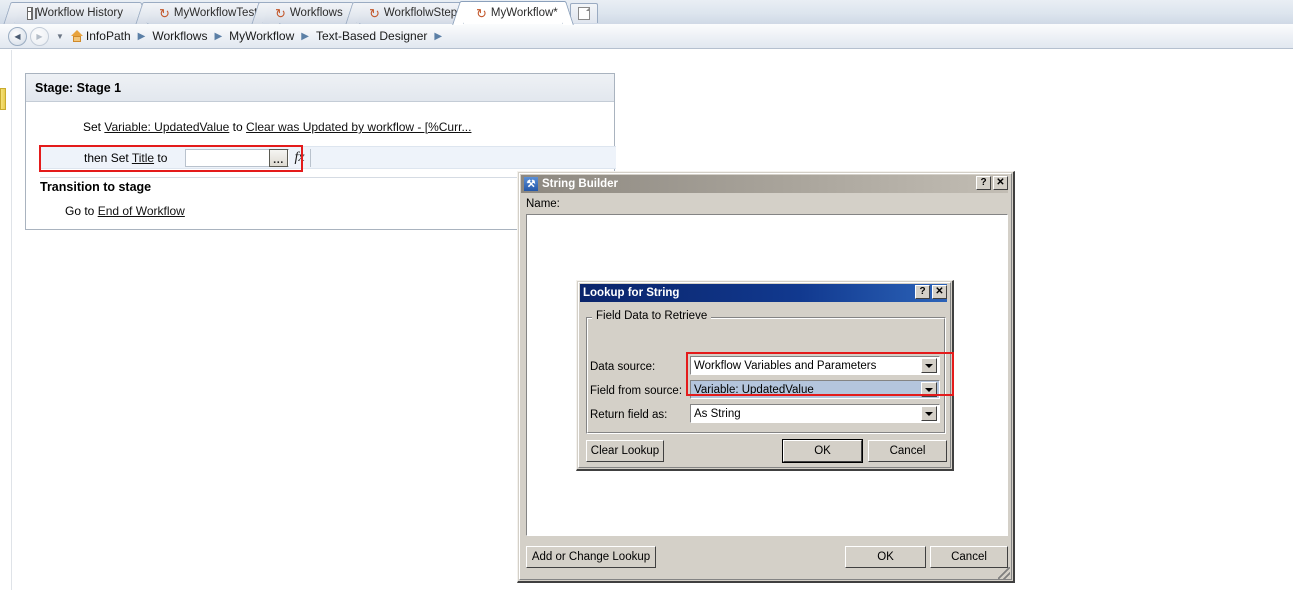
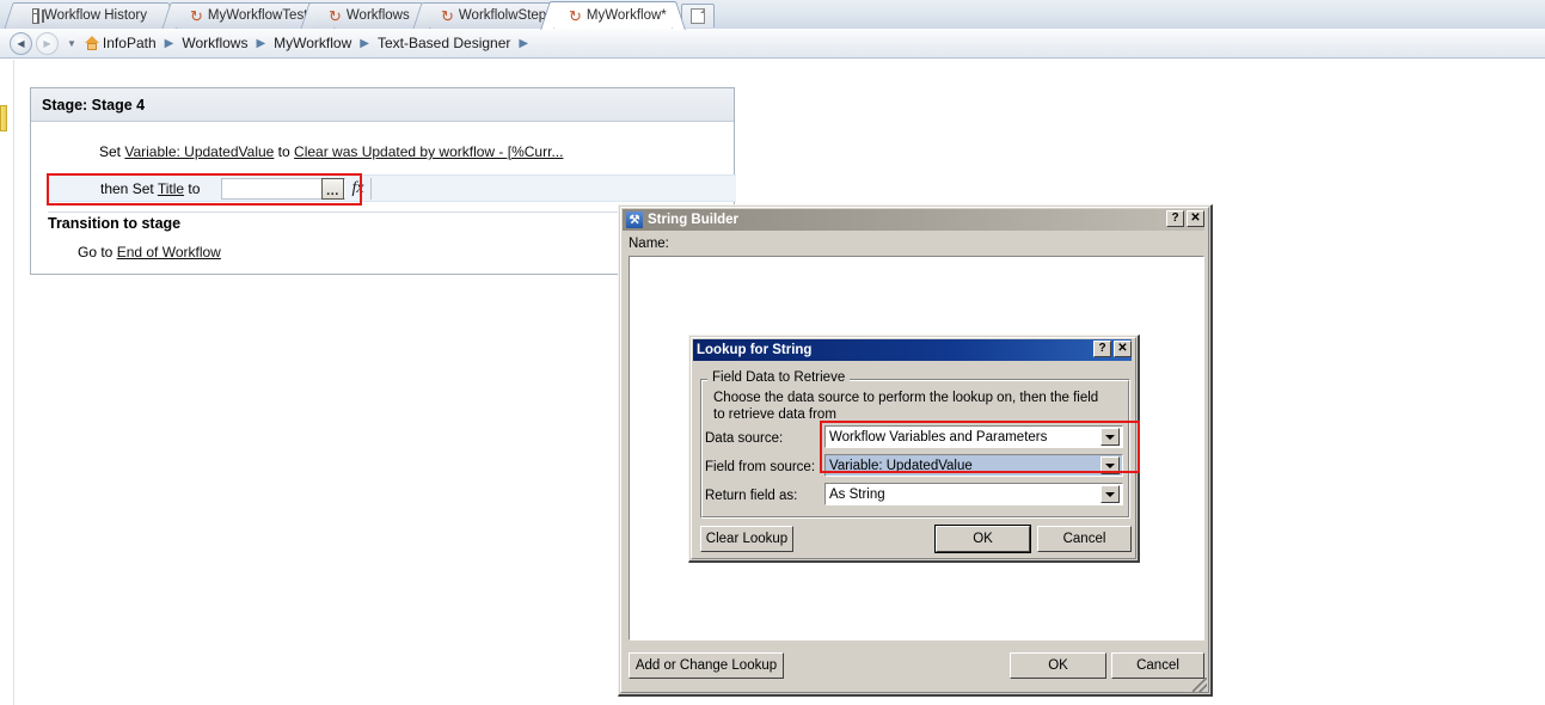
  Workflow History
  ↻
  MyWorkflowTes
  ↻
  Workflows
  ↻
  WorkflolwStep
  ↻
  MyWorkflow*
  ◀
  ▶
  ▼
  InfoPath
  ▶
  Workflows
  ▶
  MyWorkflow
  ▶
  Text-Based Designer
  ▶
- Stage: Stage 1
+ Stage: Stage 4
  Set Variable: UpdatedValue to Clear was Updated by workflow - [%Curr...
  then Set Title to
  ...
  fx
  Transition to stage
  Go to End of Workflow
  ⚒
  String Builder
  ?
  ✕
  Name:
  Add or Change Lookup
  OK
  Cancel
  Lookup for String
  ?
  ✕
  Field Data to Retrieve
+ Choose the data source to perform the lookup on, then the field to retrieve data from
  Data source:
  Workflow Variables and Parameters
  Field from source:
  Variable: UpdatedValue
  Return field as:
  As String
  Clear Lookup
  OK
  Cancel
